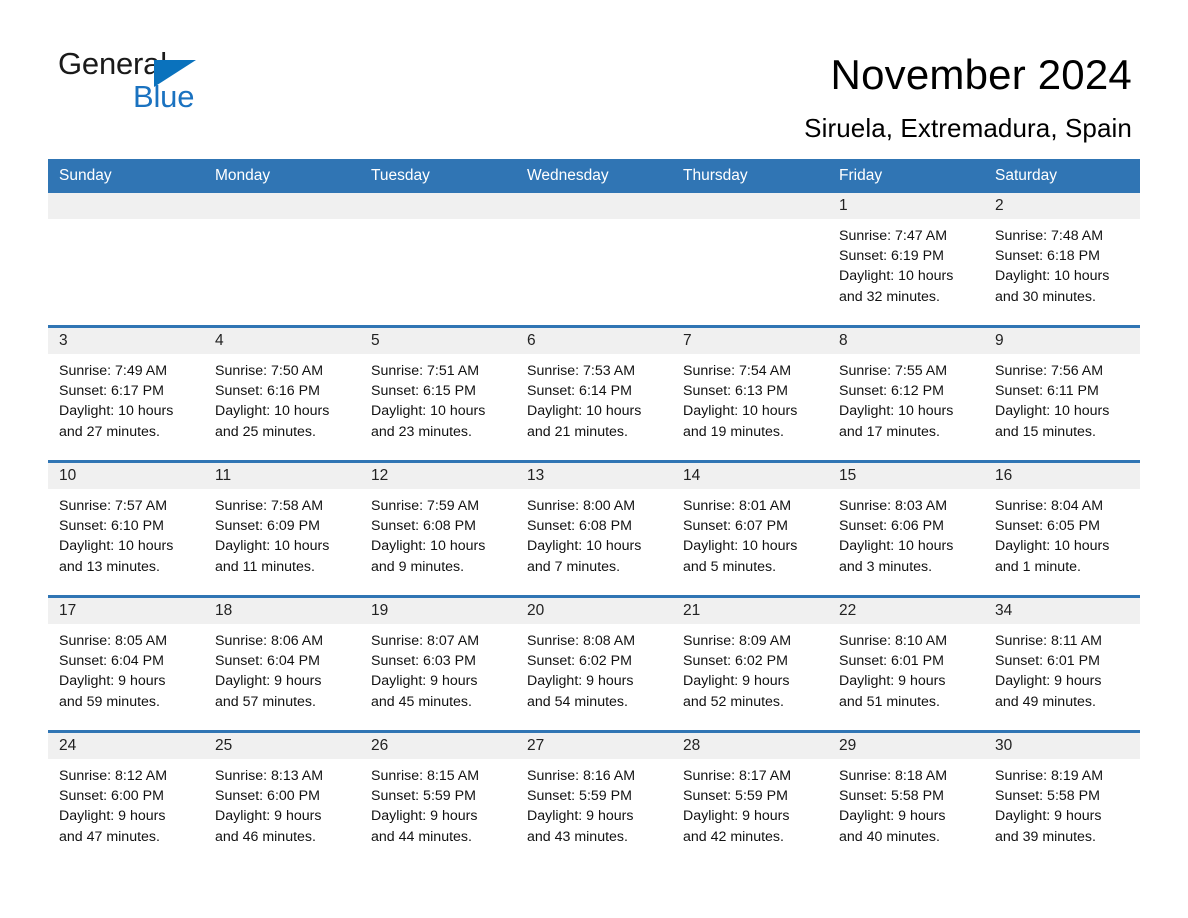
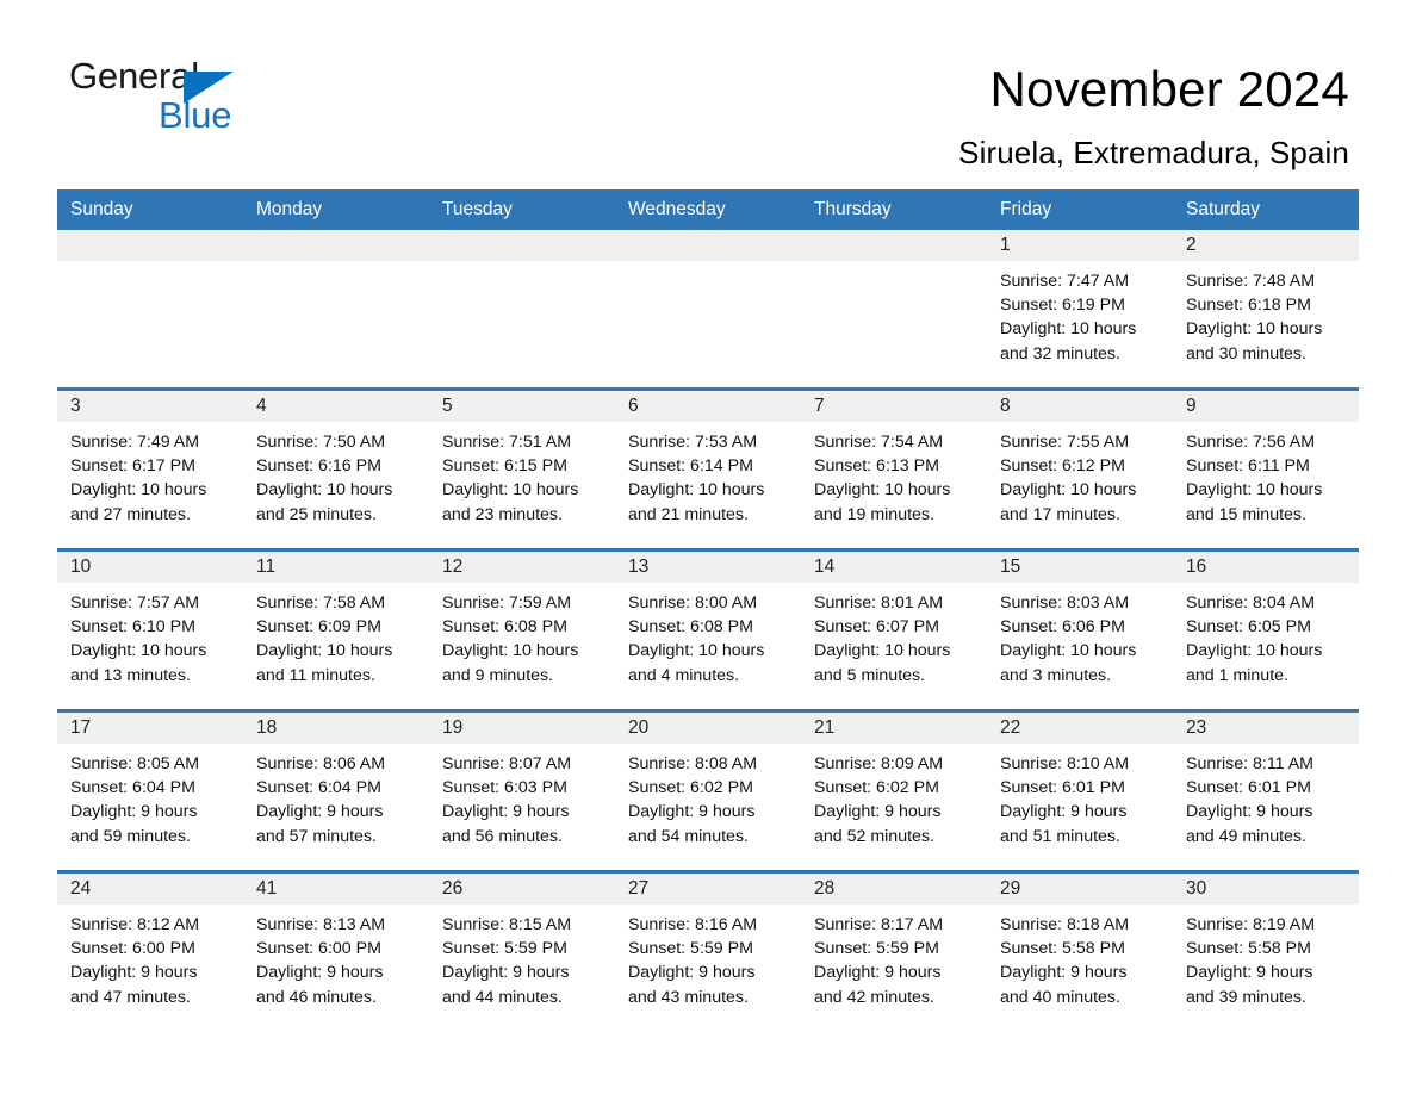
  General
  Blue
  November 2024
  Siruela, Extremadura, Spain
  Sunday
  Monday
  Tuesday
  Wednesday
  Thursday
  Friday
  Saturday
  1
  Sunrise: 7:47 AM
  Sunset: 6:19 PM
  Daylight: 10 hours
  and 32 minutes.
  2
  Sunrise: 7:48 AM
  Sunset: 6:18 PM
  Daylight: 10 hours
  and 30 minutes.
  3
  Sunrise: 7:49 AM
  Sunset: 6:17 PM
  Daylight: 10 hours
  and 27 minutes.
  4
  Sunrise: 7:50 AM
  Sunset: 6:16 PM
  Daylight: 10 hours
  and 25 minutes.
  5
  Sunrise: 7:51 AM
  Sunset: 6:15 PM
  Daylight: 10 hours
  and 23 minutes.
  6
  Sunrise: 7:53 AM
  Sunset: 6:14 PM
  Daylight: 10 hours
  and 21 minutes.
  7
  Sunrise: 7:54 AM
  Sunset: 6:13 PM
  Daylight: 10 hours
  and 19 minutes.
  8
  Sunrise: 7:55 AM
  Sunset: 6:12 PM
  Daylight: 10 hours
  and 17 minutes.
  9
  Sunrise: 7:56 AM
  Sunset: 6:11 PM
  Daylight: 10 hours
  and 15 minutes.
  10
  Sunrise: 7:57 AM
  Sunset: 6:10 PM
  Daylight: 10 hours
  and 13 minutes.
  11
  Sunrise: 7:58 AM
  Sunset: 6:09 PM
  Daylight: 10 hours
  and 11 minutes.
  12
  Sunrise: 7:59 AM
  Sunset: 6:08 PM
  Daylight: 10 hours
  and 9 minutes.
  13
  Sunrise: 8:00 AM
  Sunset: 6:08 PM
  Daylight: 10 hours
- and 7 minutes.
+ and 4 minutes.
  14
  Sunrise: 8:01 AM
  Sunset: 6:07 PM
  Daylight: 10 hours
  and 5 minutes.
  15
  Sunrise: 8:03 AM
  Sunset: 6:06 PM
  Daylight: 10 hours
  and 3 minutes.
  16
  Sunrise: 8:04 AM
  Sunset: 6:05 PM
  Daylight: 10 hours
  and 1 minute.
  17
  Sunrise: 8:05 AM
  Sunset: 6:04 PM
  Daylight: 9 hours
  and 59 minutes.
  18
  Sunrise: 8:06 AM
  Sunset: 6:04 PM
  Daylight: 9 hours
  and 57 minutes.
  19
  Sunrise: 8:07 AM
  Sunset: 6:03 PM
  Daylight: 9 hours
- and 45 minutes.
+ and 56 minutes.
  20
  Sunrise: 8:08 AM
  Sunset: 6:02 PM
  Daylight: 9 hours
  and 54 minutes.
  21
  Sunrise: 8:09 AM
  Sunset: 6:02 PM
  Daylight: 9 hours
  and 52 minutes.
  22
  Sunrise: 8:10 AM
  Sunset: 6:01 PM
  Daylight: 9 hours
  and 51 minutes.
- 34
+ 23
  Sunrise: 8:11 AM
  Sunset: 6:01 PM
  Daylight: 9 hours
  and 49 minutes.
  24
  Sunrise: 8:12 AM
  Sunset: 6:00 PM
  Daylight: 9 hours
  and 47 minutes.
- 25
+ 41
  Sunrise: 8:13 AM
  Sunset: 6:00 PM
  Daylight: 9 hours
  and 46 minutes.
  26
  Sunrise: 8:15 AM
  Sunset: 5:59 PM
  Daylight: 9 hours
  and 44 minutes.
  27
  Sunrise: 8:16 AM
  Sunset: 5:59 PM
  Daylight: 9 hours
  and 43 minutes.
  28
  Sunrise: 8:17 AM
  Sunset: 5:59 PM
  Daylight: 9 hours
  and 42 minutes.
  29
  Sunrise: 8:18 AM
  Sunset: 5:58 PM
  Daylight: 9 hours
  and 40 minutes.
  30
  Sunrise: 8:19 AM
  Sunset: 5:58 PM
  Daylight: 9 hours
  and 39 minutes.
